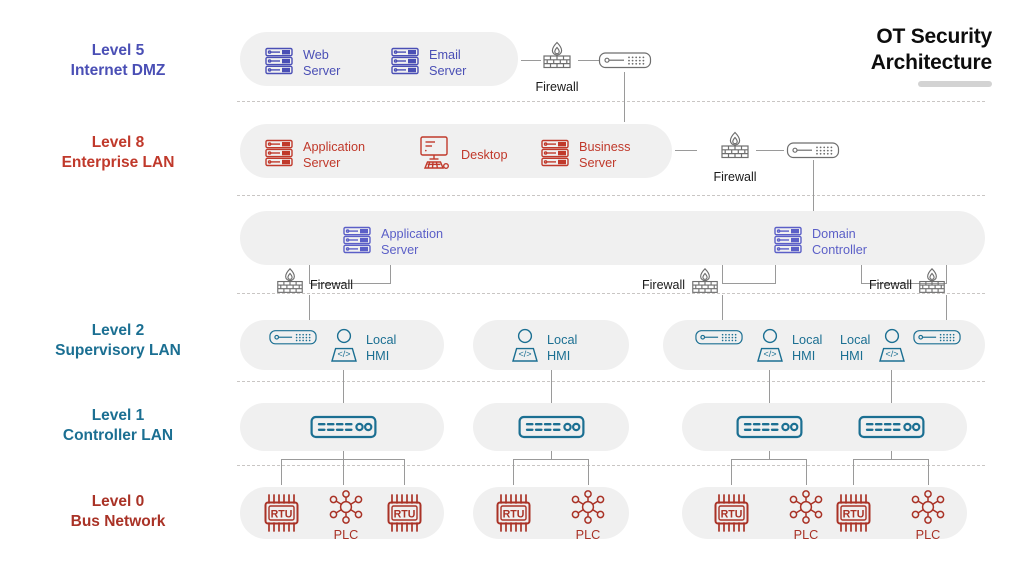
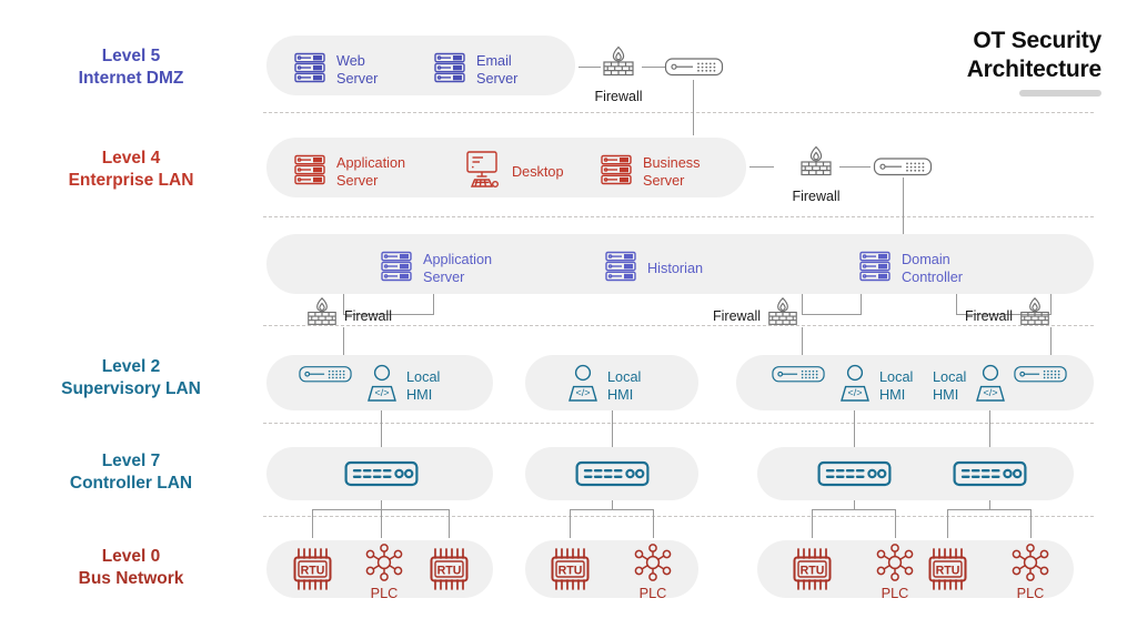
  OT Security
  Architecture
  Level 5
  Internet DMZ
- Level 8
+ Level 4
  Enterprise LAN
  Level 2
  Supervisory LAN
- Level 1
+ Level 7
  Controller LAN
  Level 0
  Bus Network
  Web
  Server
  Email
  Server
  Firewall
  Application
  Server
  Desktop
  Business
  Server
  Firewall
  Application
  Server
+ Historian
  Domain
  Controller
  Firewall
  Firewall
  Firewall
  </>
  Local
  HMI
  </>
  Local
  HMI
  </>
  Local
  HMI
  </>
  Local
  HMI
  RTU
  PLC
  RTU
  RTU
  PLC
  RTU
  PLC
  RTU
  PLC
